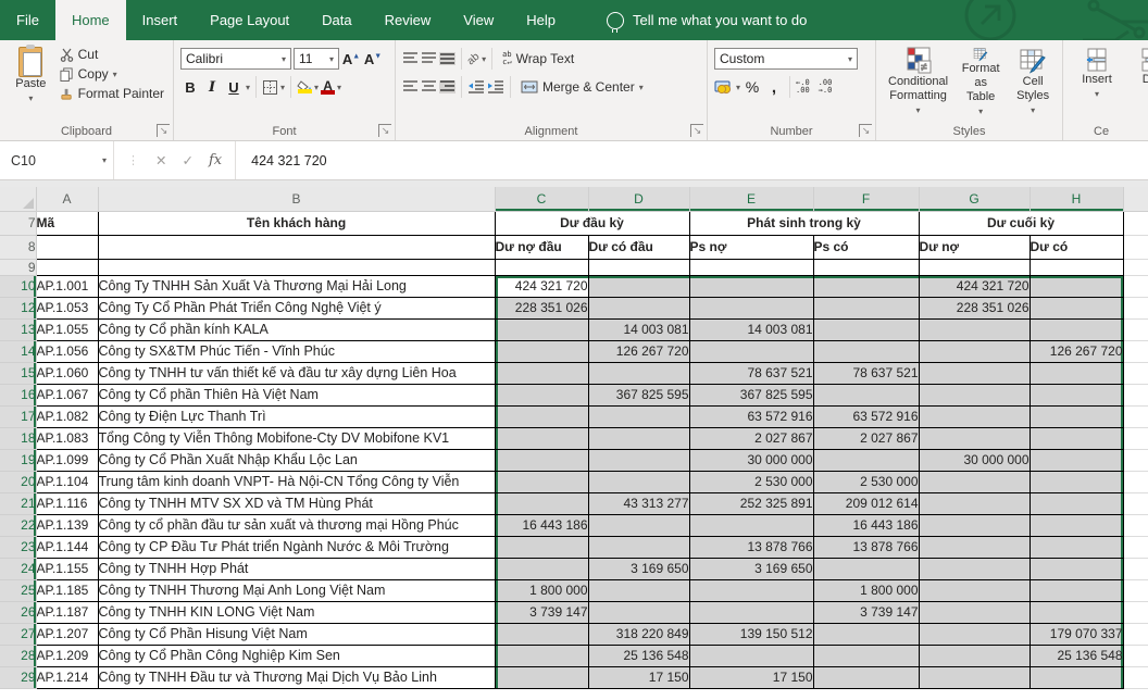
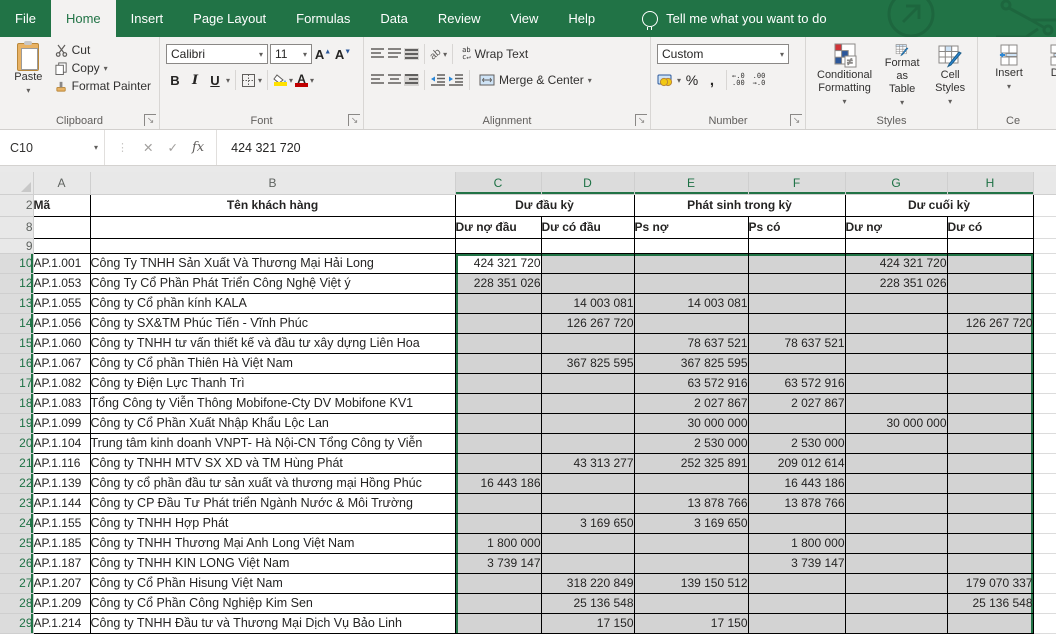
  File
  Home
  Insert
  Page Layout
+ Formulas
  Data
  Review
  View
  Help
  Tell me what you want to do
  Paste
  ▾
  Cut
  Copy
  ▾
  Format Painter
  Clipboard
  ↘
  Calibri
  ▾
  11
  ▾
  B
  I
  U
  ▾
  ▾
  ▾
  A
  ▾
  Font
  ↘
  ▾
  ab
  c↵
  Wrap Text
  Merge & Center
  ▾
  Alignment
  ↘
  Custom
  ▾
  ▾
  %
  ,
  ←.0
  .00
  .00
  →.0
  Number
  ↘
  ≠
  Conditional Formatting
  ▾
  Format as Table
  ▾
  Cell Styles
  ▾
  Styles
  Insert
  ▾
  Ce
  C10
  ▾
  ⋮
  ✕
  ✓
  fx
  424 321 720
  	A	B	C	D	E	F	G	H
- 7	Mã	Tên khách hàng	Dư đầu kỳ	Phát sinh trong kỳ	Dư cuối kỳ
+ 2	Mã	Tên khách hàng	Dư đầu kỳ	Phát sinh trong kỳ	Dư cuối kỳ
  8			Dư nợ đầu	Dư có đầu	Ps nợ	Ps có	Dư nợ	Dư có
  9
  10	AP.1.001	Công Ty TNHH Sản Xuất Và Thương Mại Hải Long	424 321 720				424 321 720
  12	AP.1.053	Công Ty Cổ Phần Phát Triển Công Nghệ Việt ý	228 351 026				228 351 026
  13	AP.1.055	Công ty Cổ phần kính KALA		14 003 081	14 003 081
  14	AP.1.056	Công ty SX&TM Phúc Tiến - Vĩnh Phúc		126 267 720				126 267 720
  15	AP.1.060	Công ty TNHH tư vấn thiết kế và đầu tư xây dựng Liên Hoa			78 637 521	78 637 521
  16	AP.1.067	Công ty Cổ phần Thiên Hà Việt Nam		367 825 595	367 825 595
  17	AP.1.082	Công ty Điện Lực Thanh Trì			63 572 916	63 572 916
  18	AP.1.083	Tổng Công ty Viễn Thông Mobifone-Cty DV Mobifone KV1			2 027 867	2 027 867
  19	AP.1.099	Công ty Cổ Phần Xuất Nhập Khẩu Lộc Lan			30 000 000		30 000 000
  20	AP.1.104	Trung tâm kinh doanh VNPT- Hà Nội-CN Tổng Công ty Viễn			2 530 000	2 530 000
  21	AP.1.116	Công ty TNHH MTV SX XD và TM Hùng Phát		43 313 277	252 325 891	209 012 614
  22	AP.1.139	Công ty cổ phần đầu tư sản xuất và thương mại Hồng Phúc	16 443 186			16 443 186
  23	AP.1.144	Công ty CP Đầu Tư Phát triển Ngành Nước & Môi Trường			13 878 766	13 878 766
  24	AP.1.155	Công ty TNHH Hợp Phát		3 169 650	3 169 650
  25	AP.1.185	Công ty TNHH Thương Mại Anh Long Việt Nam	1 800 000			1 800 000
  26	AP.1.187	Công ty TNHH KIN LONG Việt Nam	3 739 147			3 739 147
  27	AP.1.207	Công ty Cổ Phần Hisung Việt Nam		318 220 849	139 150 512			179 070 337
  28	AP.1.209	Công ty Cổ Phần Công Nghiệp Kim Sen		25 136 548				25 136 548
  29	AP.1.214	Công ty TNHH Đầu tư và Thương Mại Dịch Vụ Bảo Linh		17 150	17 150
